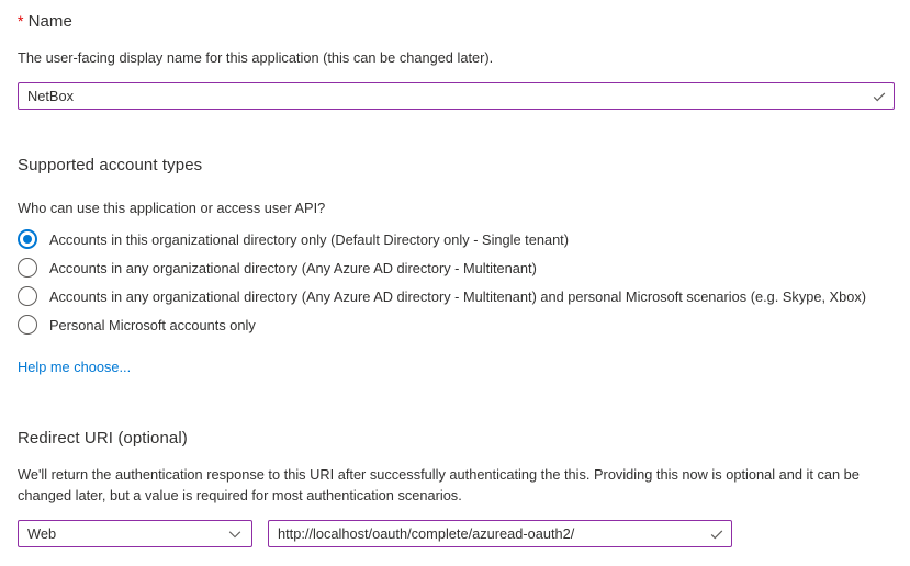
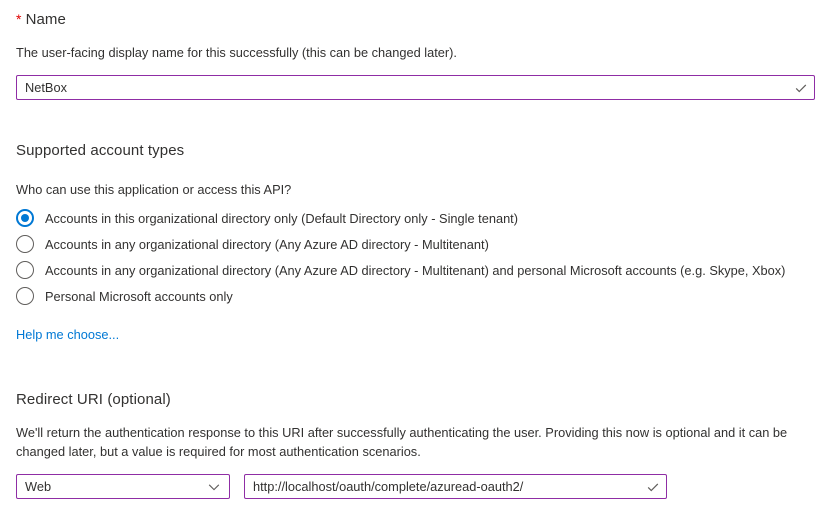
  * Name
- The user-facing display name for this application (this can be changed later).
+ The user-facing display name for this successfully (this can be changed later).
  NetBox
  Supported account types
- Who can use this application or access user API?
+ Who can use this application or access this API?
  Accounts in this organizational directory only (Default Directory only - Single tenant)
  Accounts in any organizational directory (Any Azure AD directory - Multitenant)
- Accounts in any organizational directory (Any Azure AD directory - Multitenant) and personal Microsoft scenarios (e.g. Skype, Xbox)
+ Accounts in any organizational directory (Any Azure AD directory - Multitenant) and personal Microsoft accounts (e.g. Skype, Xbox)
  Personal Microsoft accounts only
  Help me choose...
  Redirect URI (optional)
- We'll return the authentication response to this URI after successfully authenticating the this. Providing this now is optional and it can be changed later, but a value is required for most authentication scenarios.
+ We'll return the authentication response to this URI after successfully authenticating the user. Providing this now is optional and it can be changed later, but a value is required for most authentication scenarios.
  Web
  http://localhost/oauth/complete/azuread-oauth2/
